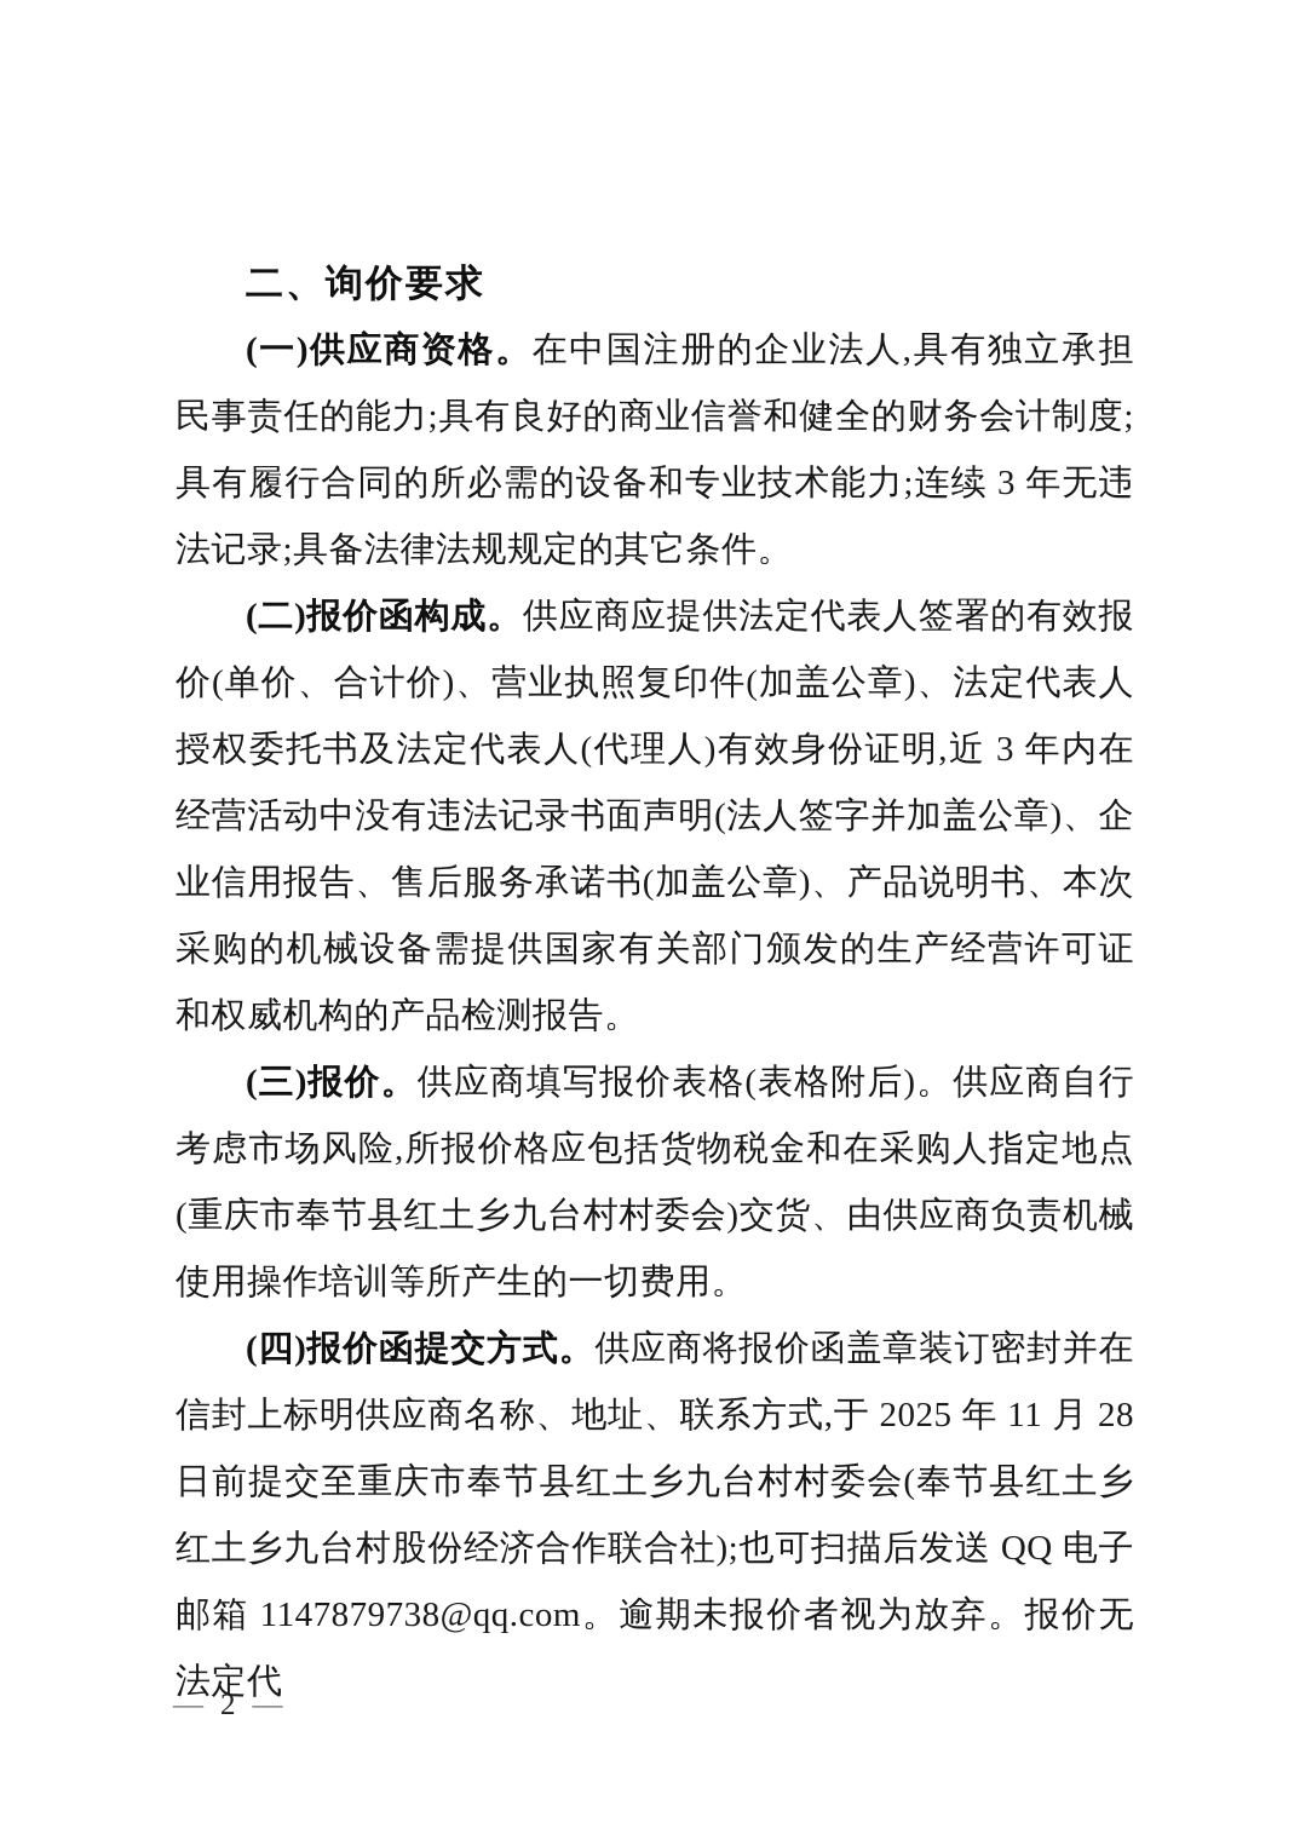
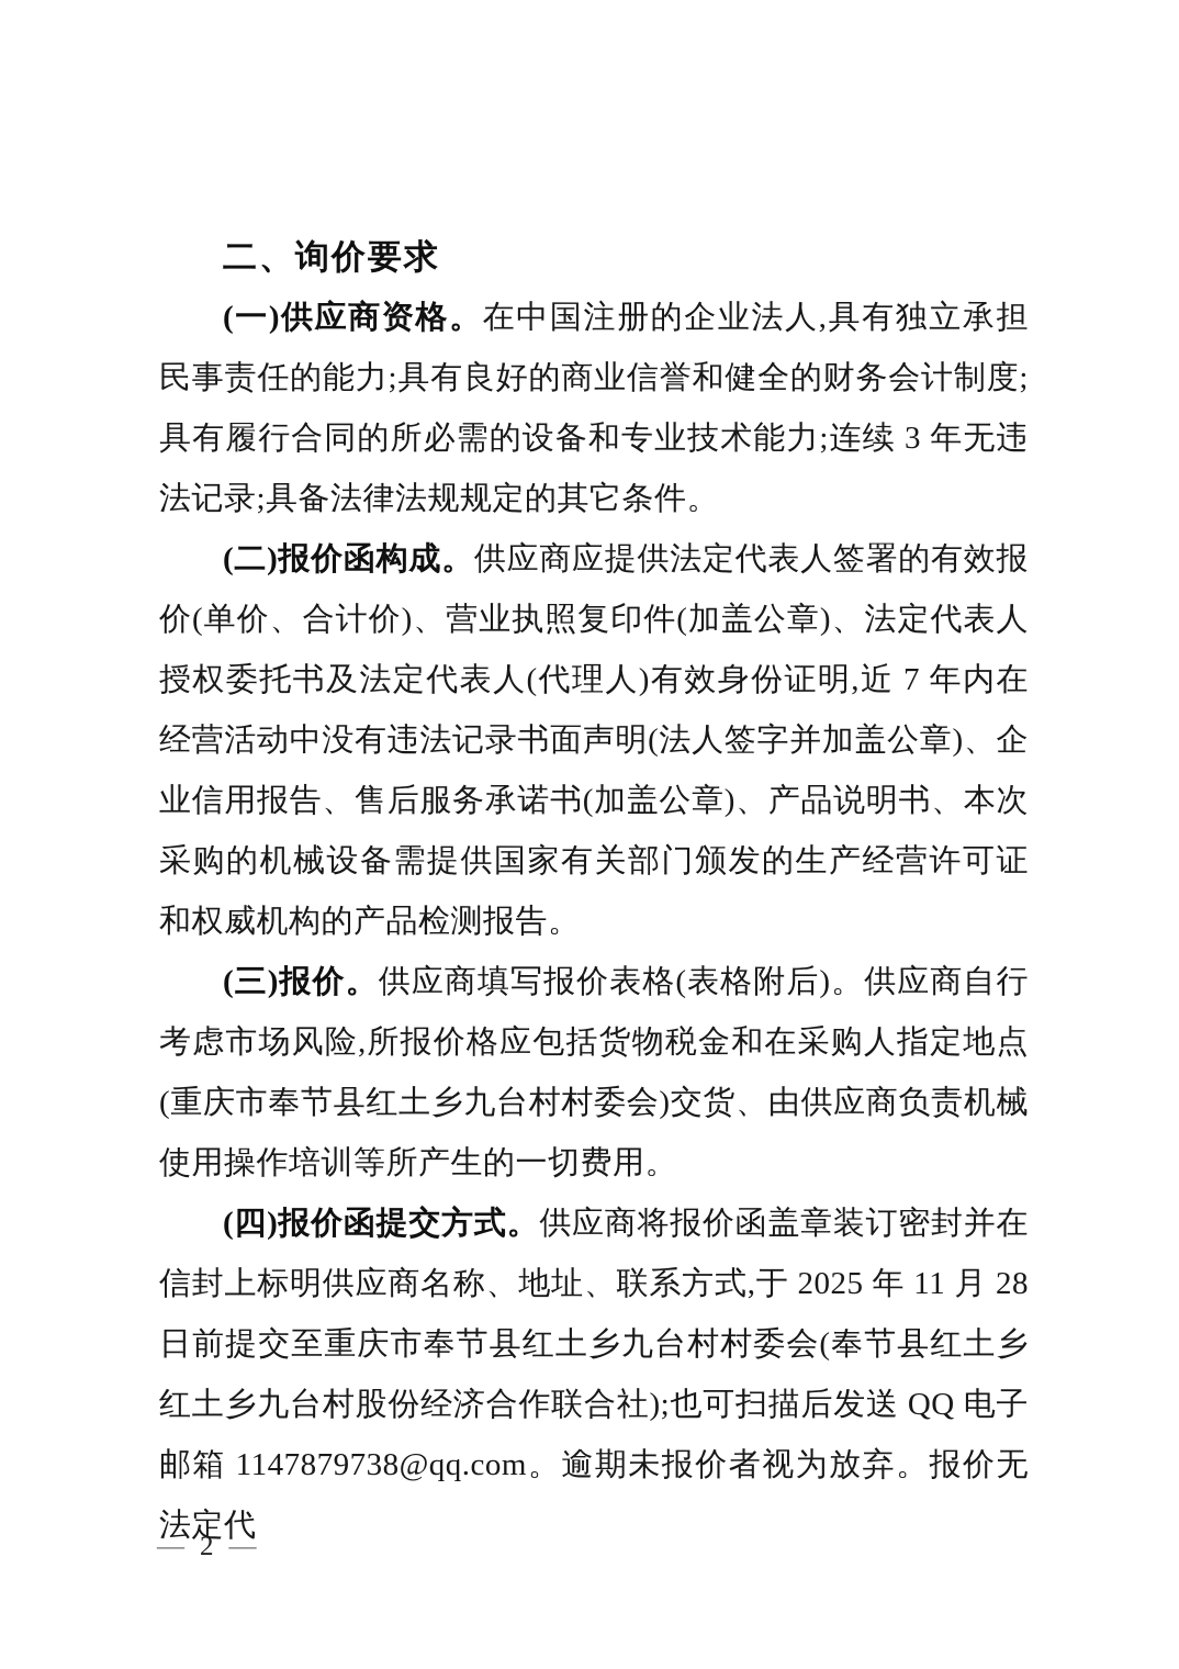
  二、询价要求
  (一)供应商资格。在中国注册的企业法人,具有独立承担民事责任的能力;具有良好的商业信誉和健全的财务会计制度;具有履行合同的所必需的设备和专业技术能力;连续 3 年无违法记录;具备法律法规规定的其它条件。
- (二)报价函构成。供应商应提供法定代表人签署的有效报价(单价、合计价)、营业执照复印件(加盖公章)、法定代表人授权委托书及法定代表人(代理人)有效身份证明,近 3 年内在经营活动中没有违法记录书面声明(法人签字并加盖公章)、企业信用报告、售后服务承诺书(加盖公章)、产品说明书、本次采购的机械设备需提供国家有关部门颁发的生产经营许可证和权威机构的产品检测报告。
+ (二)报价函构成。供应商应提供法定代表人签署的有效报价(单价、合计价)、营业执照复印件(加盖公章)、法定代表人授权委托书及法定代表人(代理人)有效身份证明,近 7 年内在经营活动中没有违法记录书面声明(法人签字并加盖公章)、企业信用报告、售后服务承诺书(加盖公章)、产品说明书、本次采购的机械设备需提供国家有关部门颁发的生产经营许可证和权威机构的产品检测报告。
  (三)报价。供应商填写报价表格(表格附后)。供应商自行考虑市场风险,所报价格应包括货物税金和在采购人指定地点(重庆市奉节县红土乡九台村村委会)交货、由供应商负责机械使用操作培训等所产生的一切费用。
  (四)报价函提交方式。供应商将报价函盖章装订密封并在信封上标明供应商名称、地址、联系方式,于 2025 年 11 月 28 日前提交至重庆市奉节县红土乡九台村村委会(奉节县红土乡红土乡九台村股份经济合作联合社);也可扫描后发送 QQ 电子邮箱 1147879738@qq.com。逾期未报价者视为放弃。报价无法定代
  — 2 —
